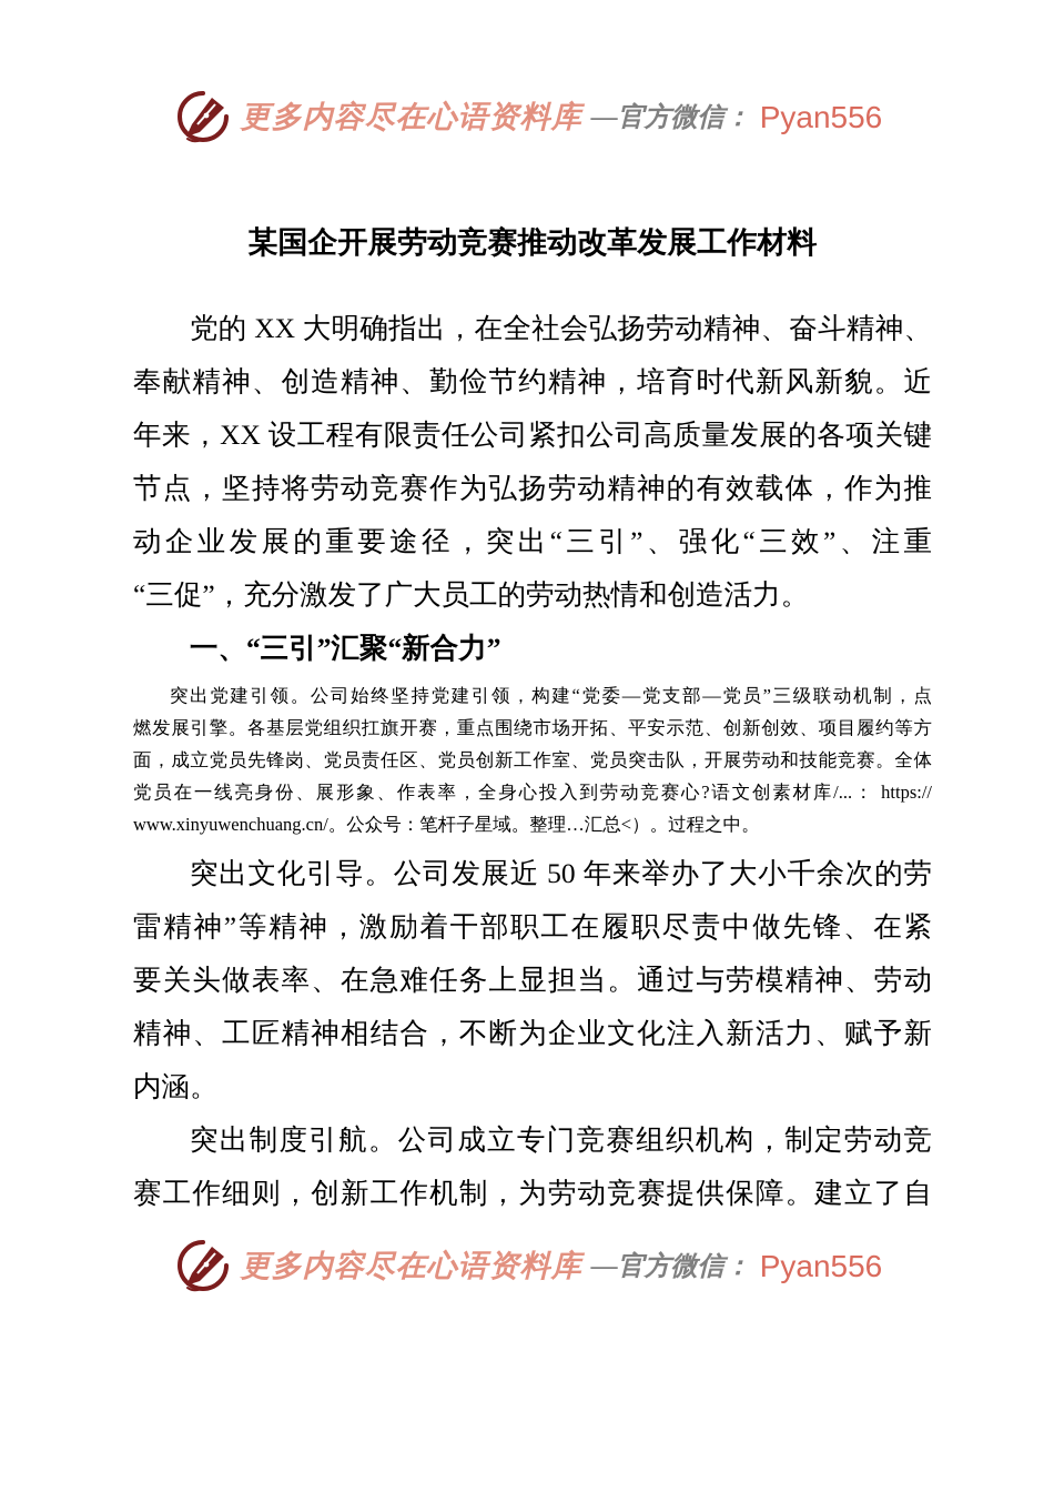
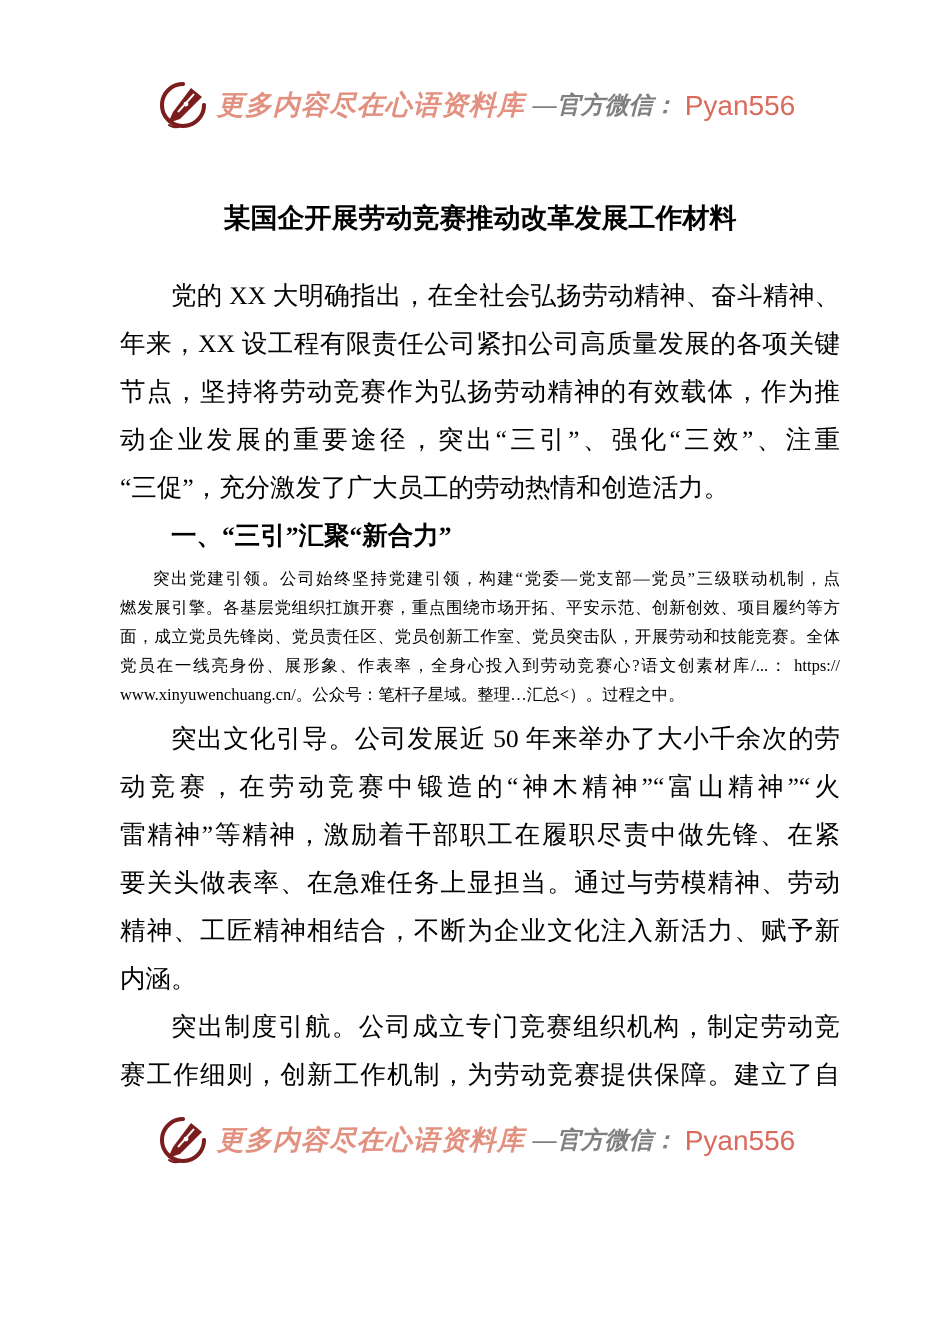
  更多内容尽在心语资料库
  —官方微信：
  Pyan556
  某国企开展劳动竞赛推动改革发展工作材料
  党的 XX 大明确指出，在全社会弘扬劳动精神、奋斗精神、
- 奉献精神、创造精神、勤俭节约精神，培育时代新风新貌。近
  年来，XX 设工程有限责任公司紧扣公司高质量发展的各项关键
  节点，坚持将劳动竞赛作为弘扬劳动精神的有效载体，作为推
  动企业发展的重要途径，突出“三引”、强化“三效”、注重
  “三促”，充分激发了广大员工的劳动热情和创造活力。
  一、“三引”汇聚“新合力”
  突出党建引领。公司始终坚持党建引领，构建“党委—党支部—党员”三级联动机制，点
  燃发展引擎。各基层党组织扛旗开赛，重点围绕市场开拓、平安示范、创新创效、项目履约等方
  面，成立党员先锋岗、党员责任区、党员创新工作室、党员突击队，开展劳动和技能竞赛。全体
  党员在一线亮身份、展形象、作表率，全身心投入到劳动竞赛心?语文创素材库/...： https://
  www.xinyuwenchuang.cn/。公众号：笔杆子星域。整理…汇总<）。过程之中。
  突出文化引导。公司发展近 50 年来举办了大小千余次的劳
+ 动竞赛，在劳动竞赛中锻造的“神木精神”“富山精神”“火
  雷精神”等精神，激励着干部职工在履职尽责中做先锋、在紧
  要关头做表率、在急难任务上显担当。通过与劳模精神、劳动
  精神、工匠精神相结合，不断为企业文化注入新活力、赋予新
  内涵。
  突出制度引航。公司成立专门竞赛组织机构，制定劳动竞
  赛工作细则，创新工作机制，为劳动竞赛提供保障。建立了自
  更多内容尽在心语资料库
  —官方微信：
  Pyan556
